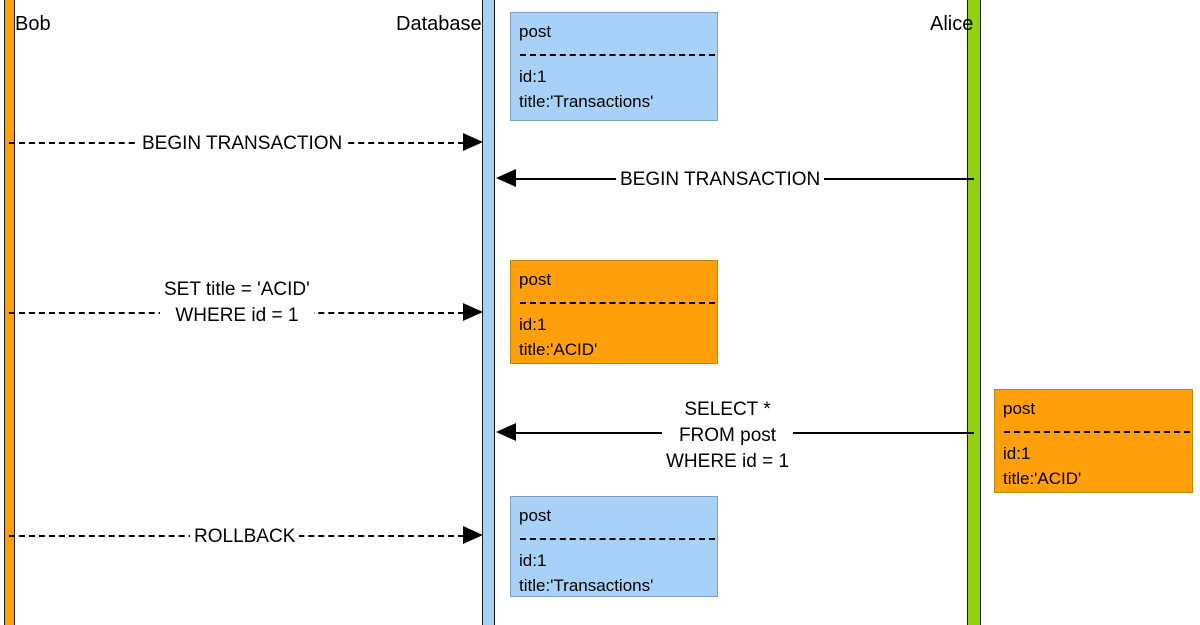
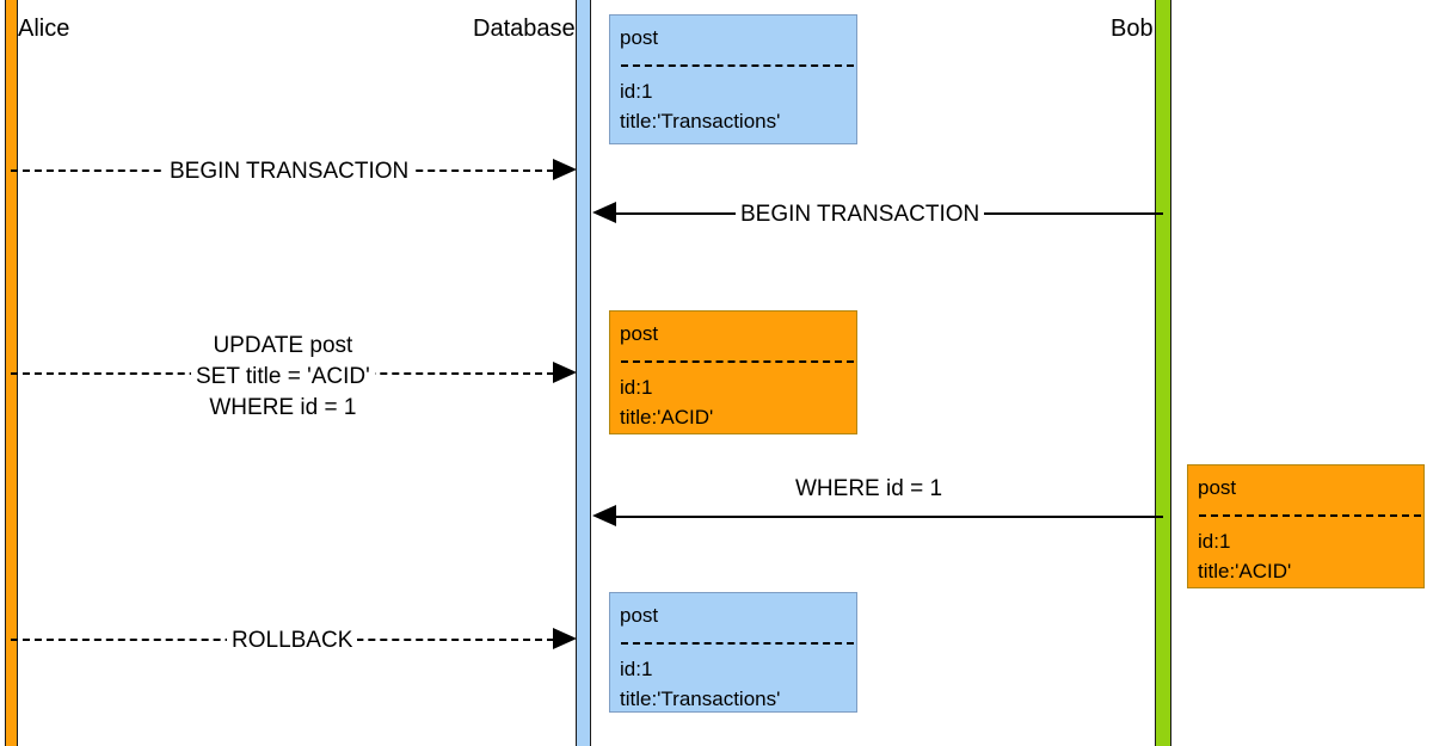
- Bob
+ Alice
  Database
- Alice
+ Bob
  post
  id:1
  title:'Transactions'
  post
  id:1
  title:'ACID'
  post
  id:1
  title:'ACID'
  post
  id:1
  title:'Transactions'
  BEGIN TRANSACTION
  BEGIN TRANSACTION
+ UPDATE post
  SET title = 'ACID'
  WHERE id = 1
- SELECT *
- FROM post
  WHERE id = 1
  ROLLBACK
